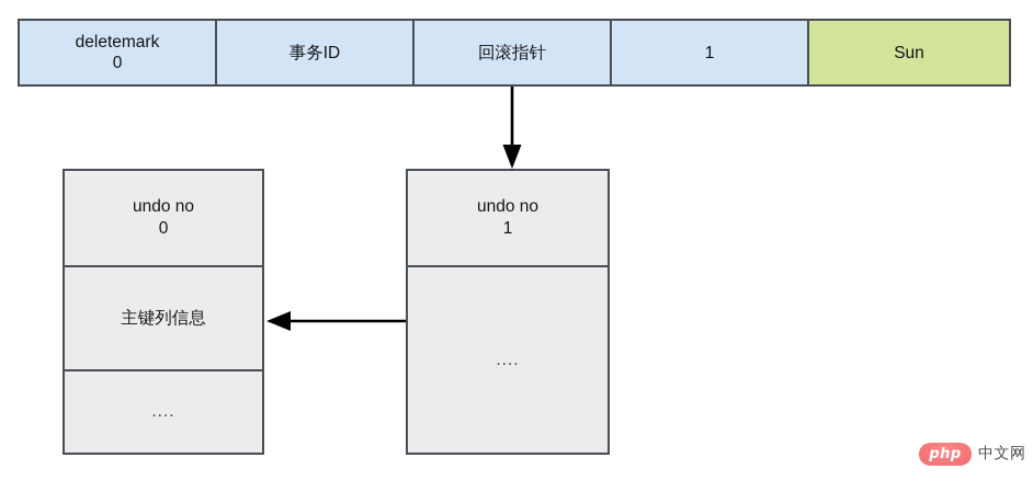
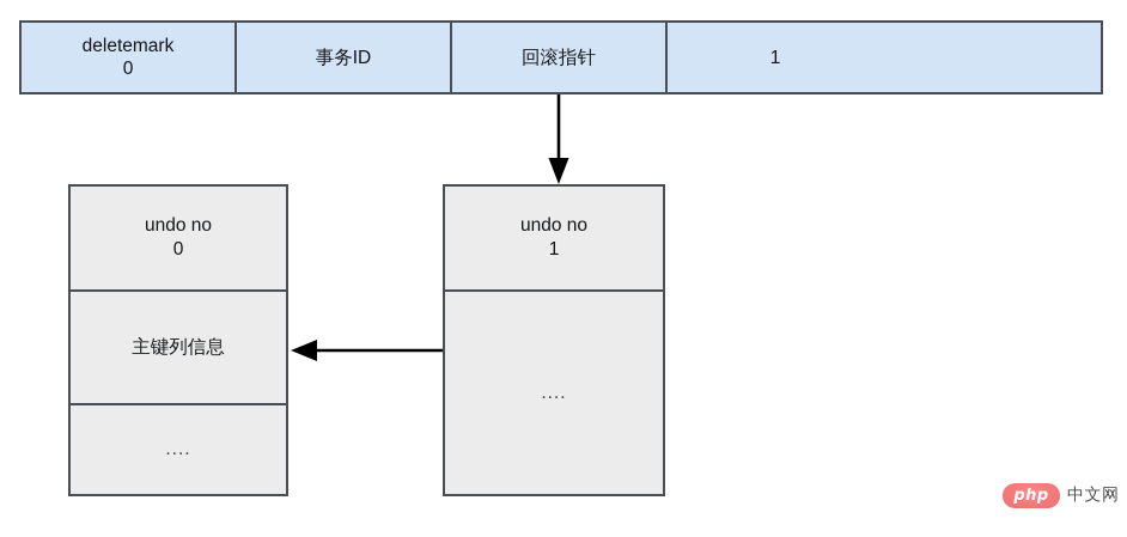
  deletemark
  0
  事务ID
  回滚指针
  1
- Sun
  undo no
  0
  主键列信息
  ....
  undo no
  1
  ....
  php
  中文网
